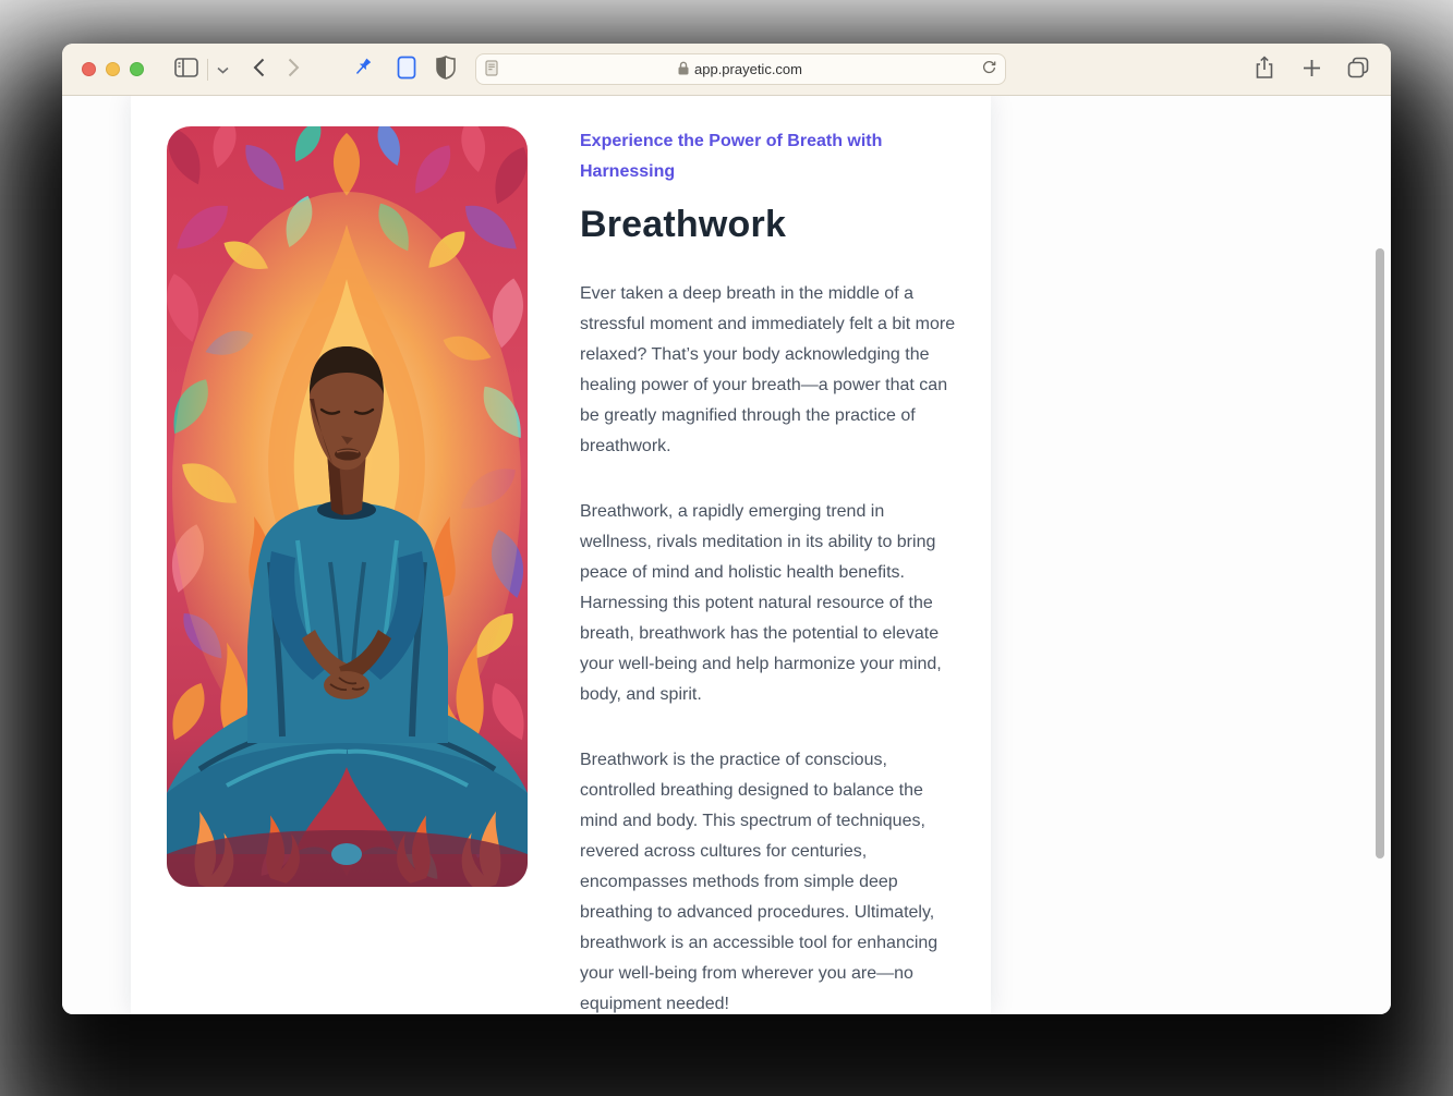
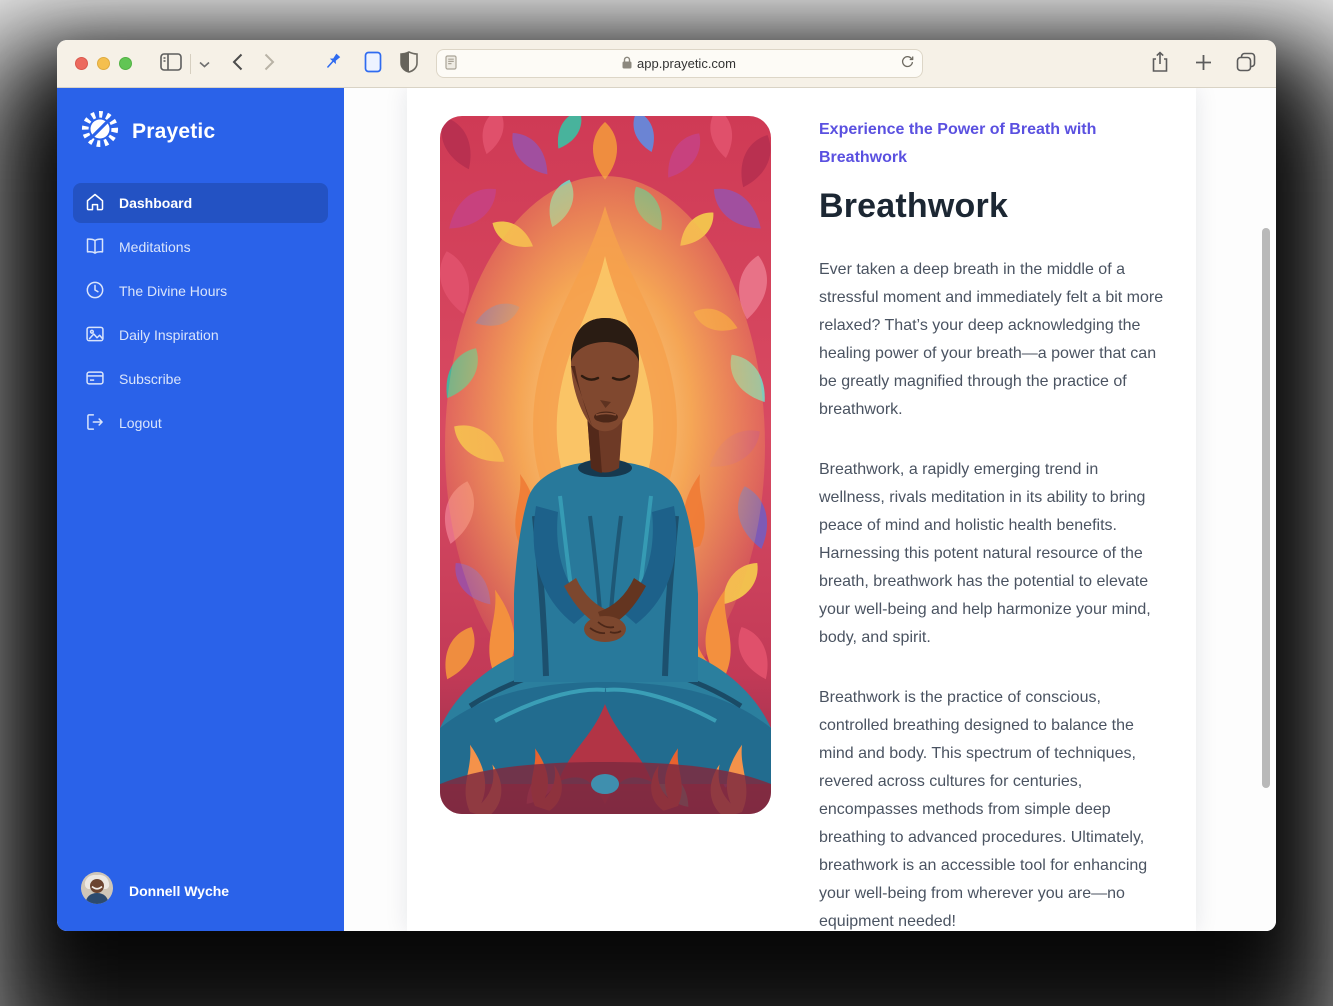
  app.prayetic.com
+ Prayetic
+ Dashboard
+ Meditations
+ The Divine Hours
+ Daily Inspiration
+ Subscribe
+ Logout
+ Donnell Wyche
- Experience the Power of Breath with Harnessing
+ Experience the Power of Breath with Breathwork
  Breathwork
- Ever taken a deep breath in the middle of a stressful moment and immediately felt a bit more relaxed? That’s your body acknowledging the healing power of your breath—a power that can be greatly magnified through the practice of breathwork.
+ Ever taken a deep breath in the middle of a stressful moment and immediately felt a bit more relaxed? That’s your deep acknowledging the healing power of your breath—a power that can be greatly magnified through the practice of breathwork.
  Breathwork, a rapidly emerging trend in wellness, rivals meditation in its ability to bring peace of mind and holistic health benefits. Harnessing this potent natural resource of the breath, breathwork has the potential to elevate your well-being and help harmonize your mind, body, and spirit.
  Breathwork is the practice of conscious, controlled breathing designed to balance the mind and body. This spectrum of techniques, revered across cultures for centuries, encompasses methods from simple deep breathing to advanced procedures. Ultimately, breathwork is an accessible tool for enhancing your well-being from wherever you are—no equipment needed!
